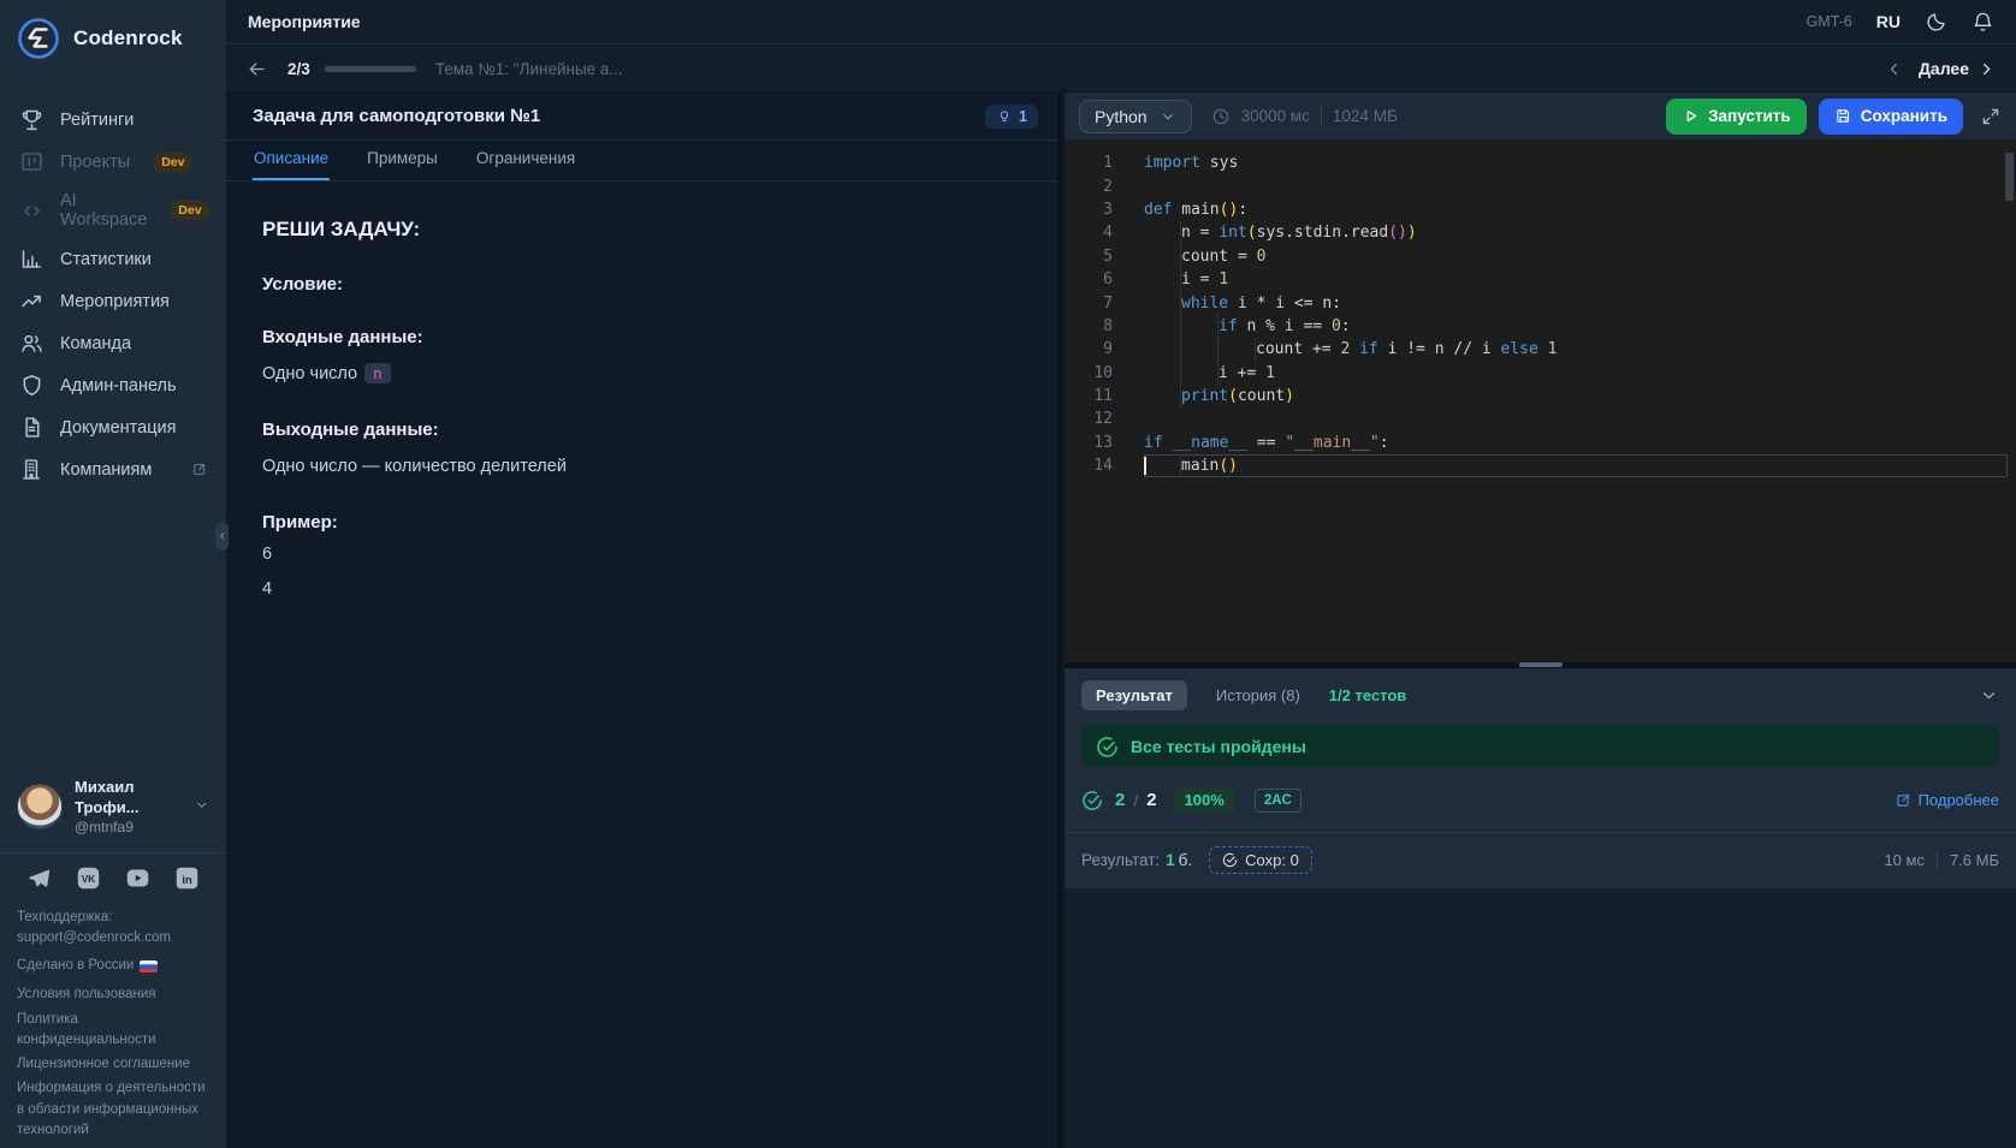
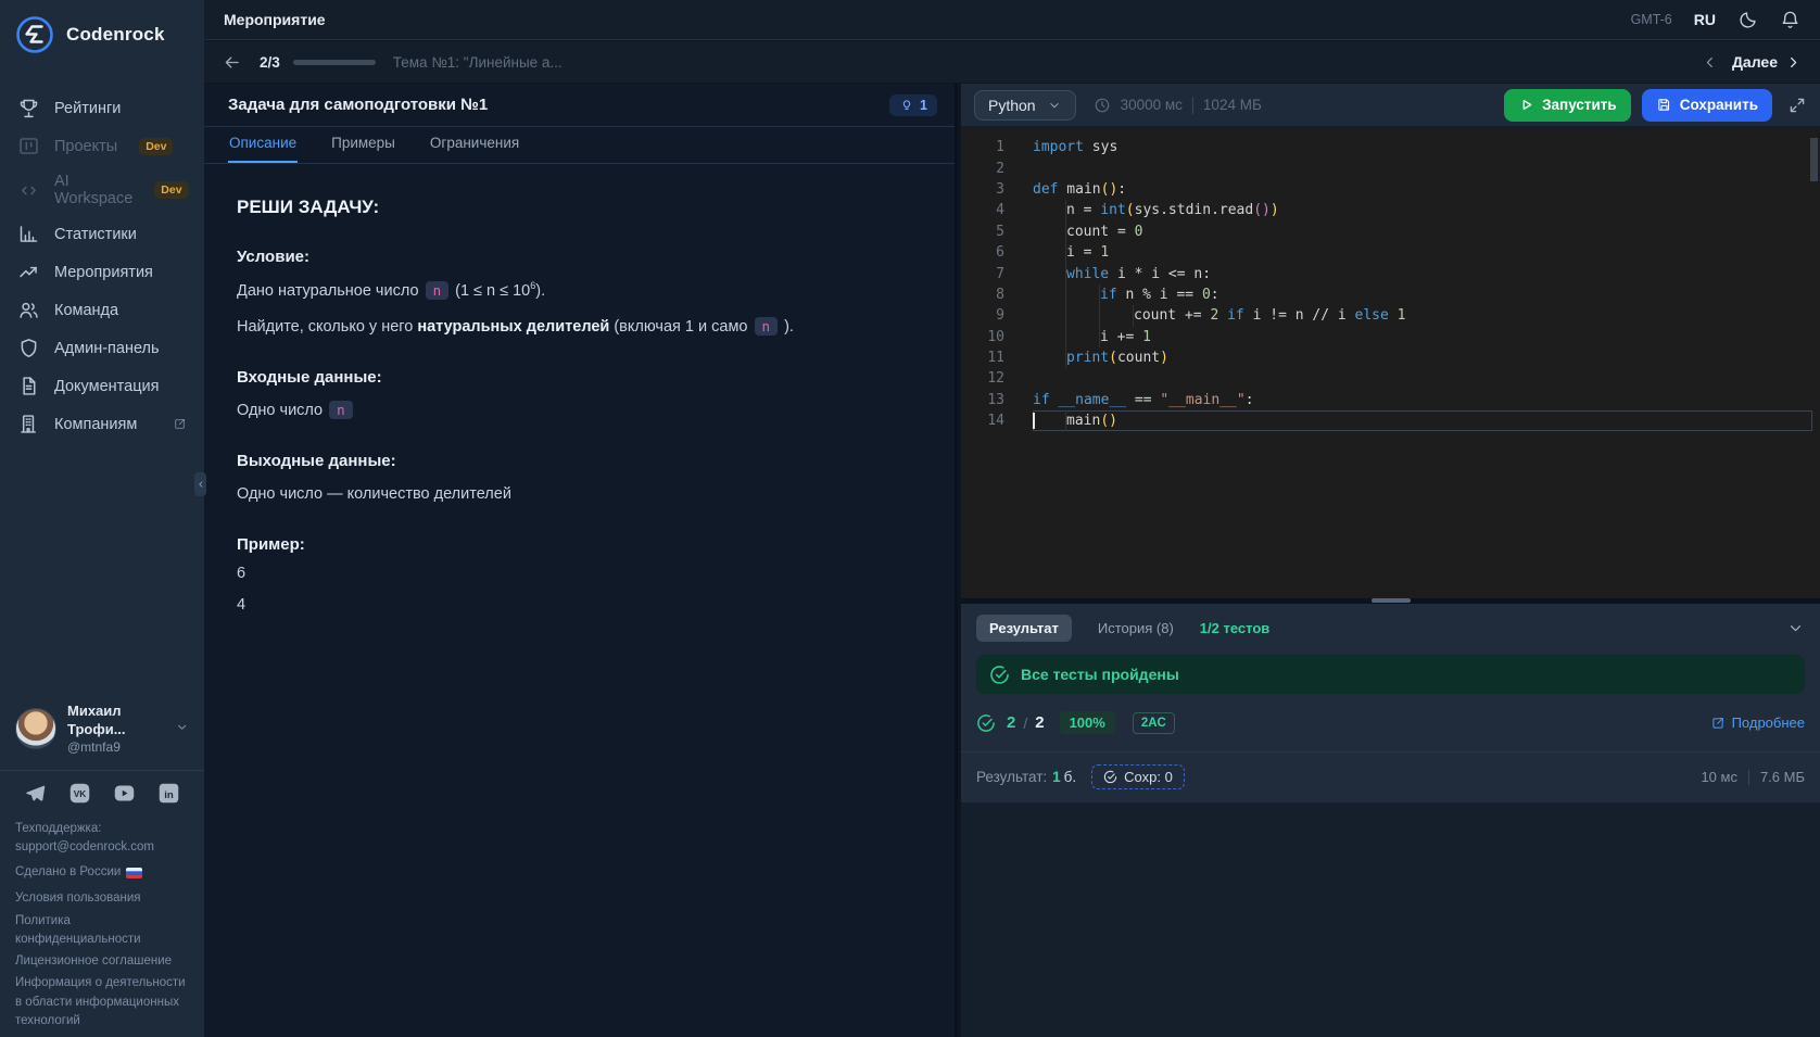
  Codenrock
  Рейтинги
  Проекты
  Dev
  AI Workspace
  Dev
  Статистики
  Мероприятия
  Команда
  Админ-панель
  Документация
  Компаниям
  Михаил Трофи...
  @mtnfa9
  VK
  in
  Техподдержка:
  support@codenrock.com
  Сделано в России
  Условия пользования
  Политика конфиденциальности
  Лицензионное соглашение
  Информация о деятельности в области информационных технологий
  Мероприятие
  GMT-6
  RU
  2/3
  Тема №1: "Линейные а...
  Далее
  Задача для самоподготовки №1
  1
  Описание
  Примеры
  Ограничения
  РЕШИ ЗАДАЧУ:
  Условие:
+ Дано натуральное число n (1 ≤ n ≤ 106).
+ Найдите, сколько у него натуральных делителей (включая 1 и само n ).
  Входные данные:
  Одно число n
  Выходные данные:
  Одно число — количество делителей
  Пример:
  6
  4
  Python
  30000 мс
  1024 МБ
  Запустить
  Сохранить
  1
  import
  sys
  2
  3
  def
  main
  ()
  :
  4
  n =
  int
  (
  sys.stdin.read
  ()
  )
  5
  count =
  0
  6
  i =
  1
  7
  while
  i * i <= n:
  8
  if
  n % i ==
  0
  :
  9
  count +=
  2
  if
  i != n // i
  else
  1
  10
  i +=
  1
  11
  print
  (
  count
  )
  12
  13
  if
  __name__
  ==
  "__main__"
  :
  14
  main
  ()
  Результат
  История (8)
  1/2 тестов
  Все тесты пройдены
  2
  /
  2
  100%
  2AC
  Подробнее
  Результат:
  1
  б.
  Сохр: 0
  10 мс
  7.6 МБ
